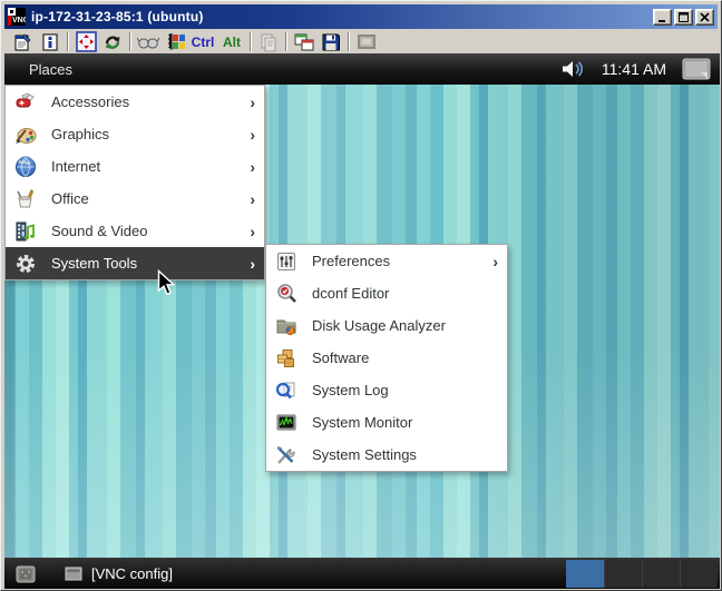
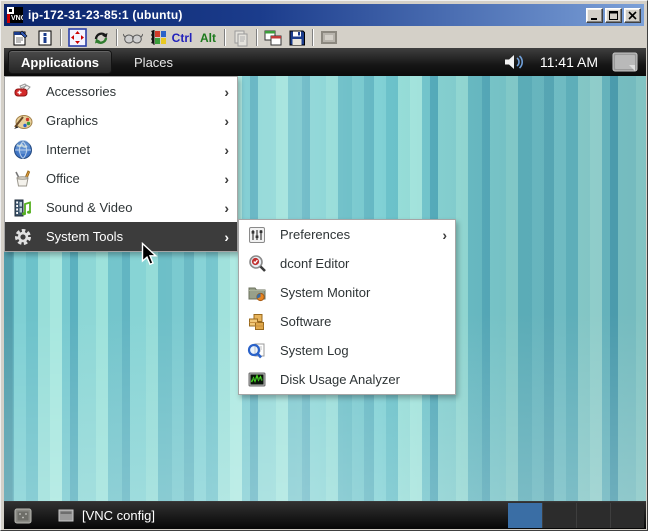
  ip-172-31-23-85:1 (ubuntu)
  Ctrl
  Alt
+ Applications
  Places
  11:41 AM
  Accessories
  ›
  Graphics
  ›
  Internet
  ›
  Office
  ›
  Sound & Video
  ›
  System Tools
  ›
  Preferences
  ›
  dconf Editor
- Disk Usage Analyzer
+ System Monitor
  Software
  System Log
- System Monitor
+ Disk Usage Analyzer
- System Settings
  [VNC config]
